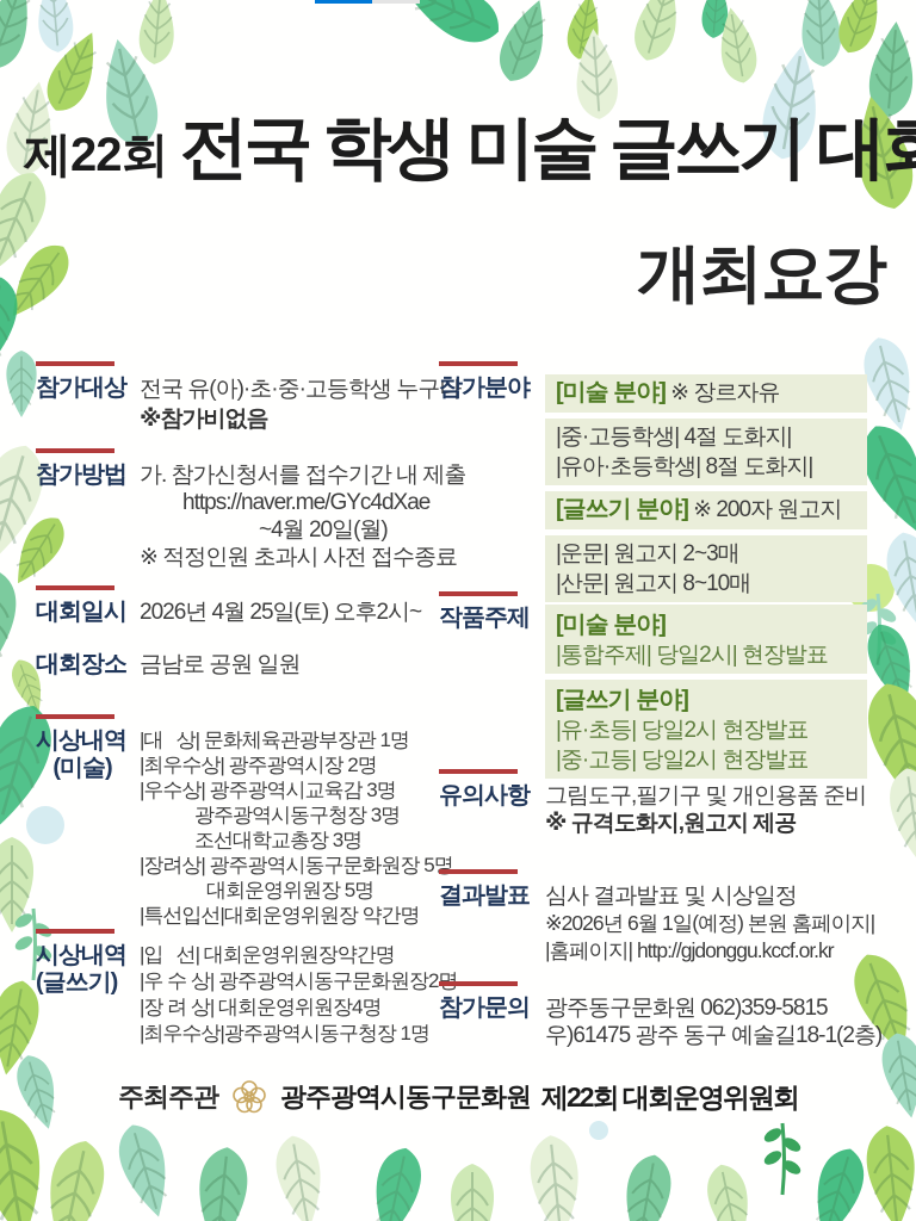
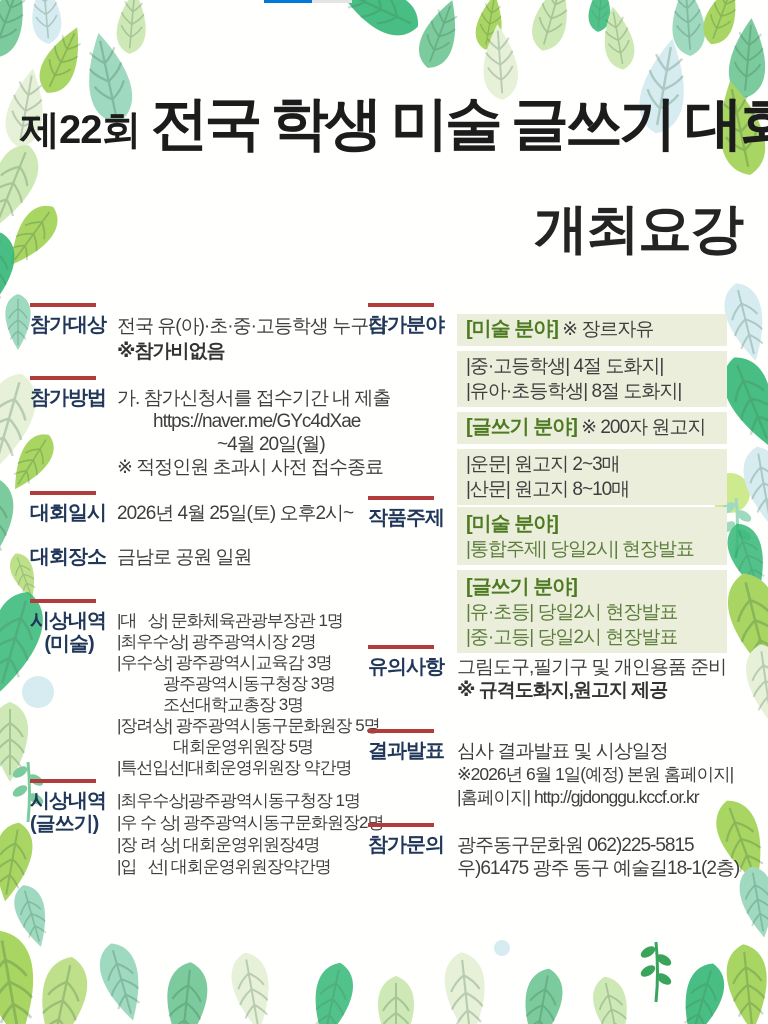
  제22회 전국 학생 미술 글쓰기 대회
  개최요강
  참가대상
  전국 유(아)·초·중·고등학생 누구나
  ※참가비없음
  참가방법
  가. 참가신청서를 접수기간 내 제출
  https://naver.me/GYc4dXae
  ~4월 20일(월)
  ※ 적정인원 초과시 사전 접수종료
  대회일시
  2026년 4월 25일(토) 오후2시~
  대회장소
  금남로 공원 일원
  시상내역
  (미술)
  |대 상| 문화체육관광부장관 1명
  |최우수상| 광주광역시장 2명
  |우수상| 광주광역시교육감 3명
  광주광역시동구청장 3명
  조선대학교총장 3명
  |장려상| 광주광역시동구문화원장 5명
  대회운영위원장 5명
  |특선입선|대회운영위원장 약간명
  시상내역
  (글쓰기)
- |입 선| 대회운영위원장약간명
+ |최우수상|광주광역시동구청장 1명
  |우 수 상| 광주광역시동구문화원장2
  |장 려 상| 대회운영위원장4명
- |최우수상|광주광역시동구청장 1명
+ |입 선| 대회운영위원장약간명
  참가분야
  [미술 분야] ※ 장르자유
  |중·고등학생| 4절 도화지|
  |유아·초등학생| 8절 도화지|
  [글쓰기 분야] ※ 200자 원고지
  |운문| 원고지 2~3매
  |산문| 원고지 8~10매
  작품주제
  [미술 분야]
  |통합주제| 당일2시| 현장발표
  [글쓰기 분야]
  |유·초등| 당일2시 현장발표
  |중·고등| 당일2시 현장발표
  유의사항
  그림도구,필기구 및 개인용품 준비
  ※ 규격도화지,원고지 제공
  결과발표
  심사 결과발표 및 시상일정
  ※2026년 6월 1일(예정) 본원 홈페이지|
  |홈페이지| http://gjdonggu.kccf.or.kr
  참가문의
- 광주동구문화원 062)359-5815
+ 광주동구문화원 062)225-5815
  우)61475 광주 동구 예술길18-1(2층)
- 주최주관
- 광주광역시동구문화원
- 제22회 대회운영위원회
